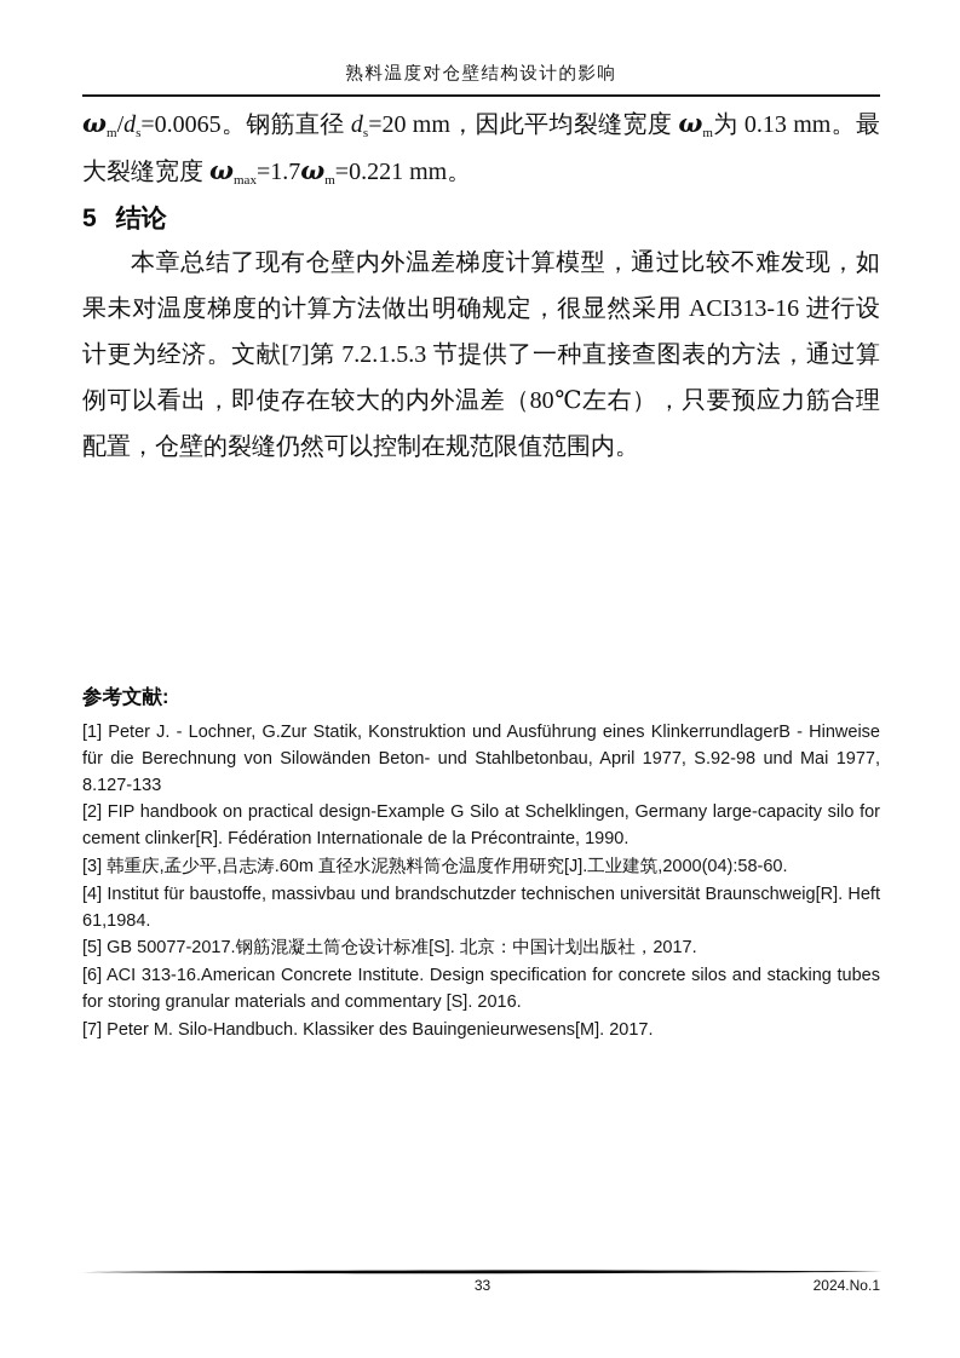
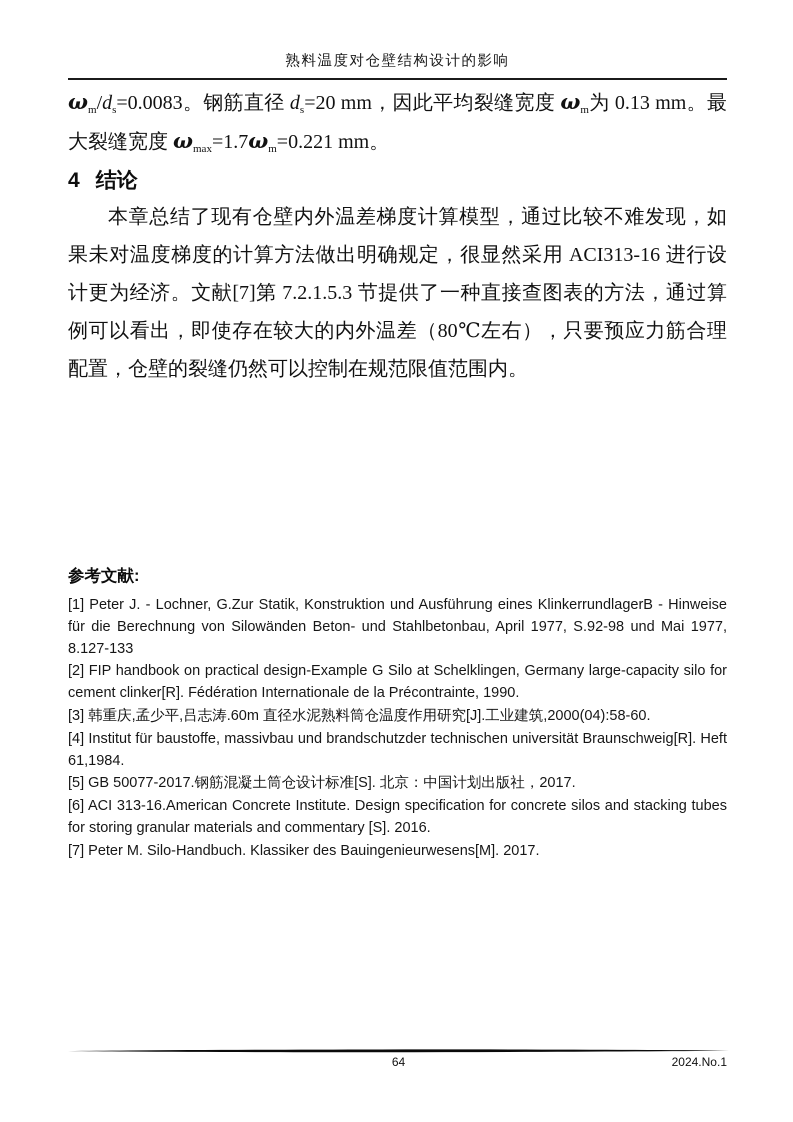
  熟料温度对仓壁结构设计的影响
- ωm/ds=0.0065。钢筋直径 ds=20 mm，因此平均裂缝宽度 ωm为 0.13 mm。最大裂缝宽度 ωmax=1.7ωm=0.221 mm。
+ ωm/ds=0.0083。钢筋直径 ds=20 mm，因此平均裂缝宽度 ωm为 0.13 mm。最大裂缝宽度 ωmax=1.7ωm=0.221 mm。
- 5 结论
+ 4 结论
  本章总结了现有仓壁内外温差梯度计算模型，通过比较不难发现，如果未对温度梯度的计算方法做出明确规定，很显然采用 ACI313-16 进行设计更为经济。文献[7]第 7.2.1.5.3 节提供了一种直接查图表的方法，通过算例可以看出，即使存在较大的内外温差（80℃左右），只要预应力筋合理配置，仓壁的裂缝仍然可以控制在规范限值范围内。
  参考文献:
  [1] Peter J. - Lochner, G.Zur Statik, Konstruktion und Ausführung eines KlinkerrundlagerB - Hinweise für die Berechnung von Silowänden Beton- und Stahlbetonbau, April 1977, S.92-98 und Mai 1977, 8.127-133
  [2] FIP handbook on practical design-Example G Silo at Schelklingen, Germany large-capacity silo for cement clinker[R]. Fédération Internationale de la Précontrainte, 1990.
  [3] 韩重庆,孟少平,吕志涛.60m 直径水泥熟料筒仓温度作用研究[J].工业建筑,2000(04):58-60.
  [4] Institut für baustoffe, massivbau und brandschutzder technischen universität Braunschweig[R]. Heft 61,1984.
  [5] GB 50077-2017.钢筋混凝土筒仓设计标准[S]. 北京：中国计划出版社，2017.
  [6] ACI 313-16.American Concrete Institute. Design specification for concrete silos and stacking tubes for storing granular materials and commentary [S]. 2016.
  [7] Peter M. Silo-Handbuch. Klassiker des Bauingenieurwesens[M]. 2017.
- 33
+ 64
  2024.No.1
